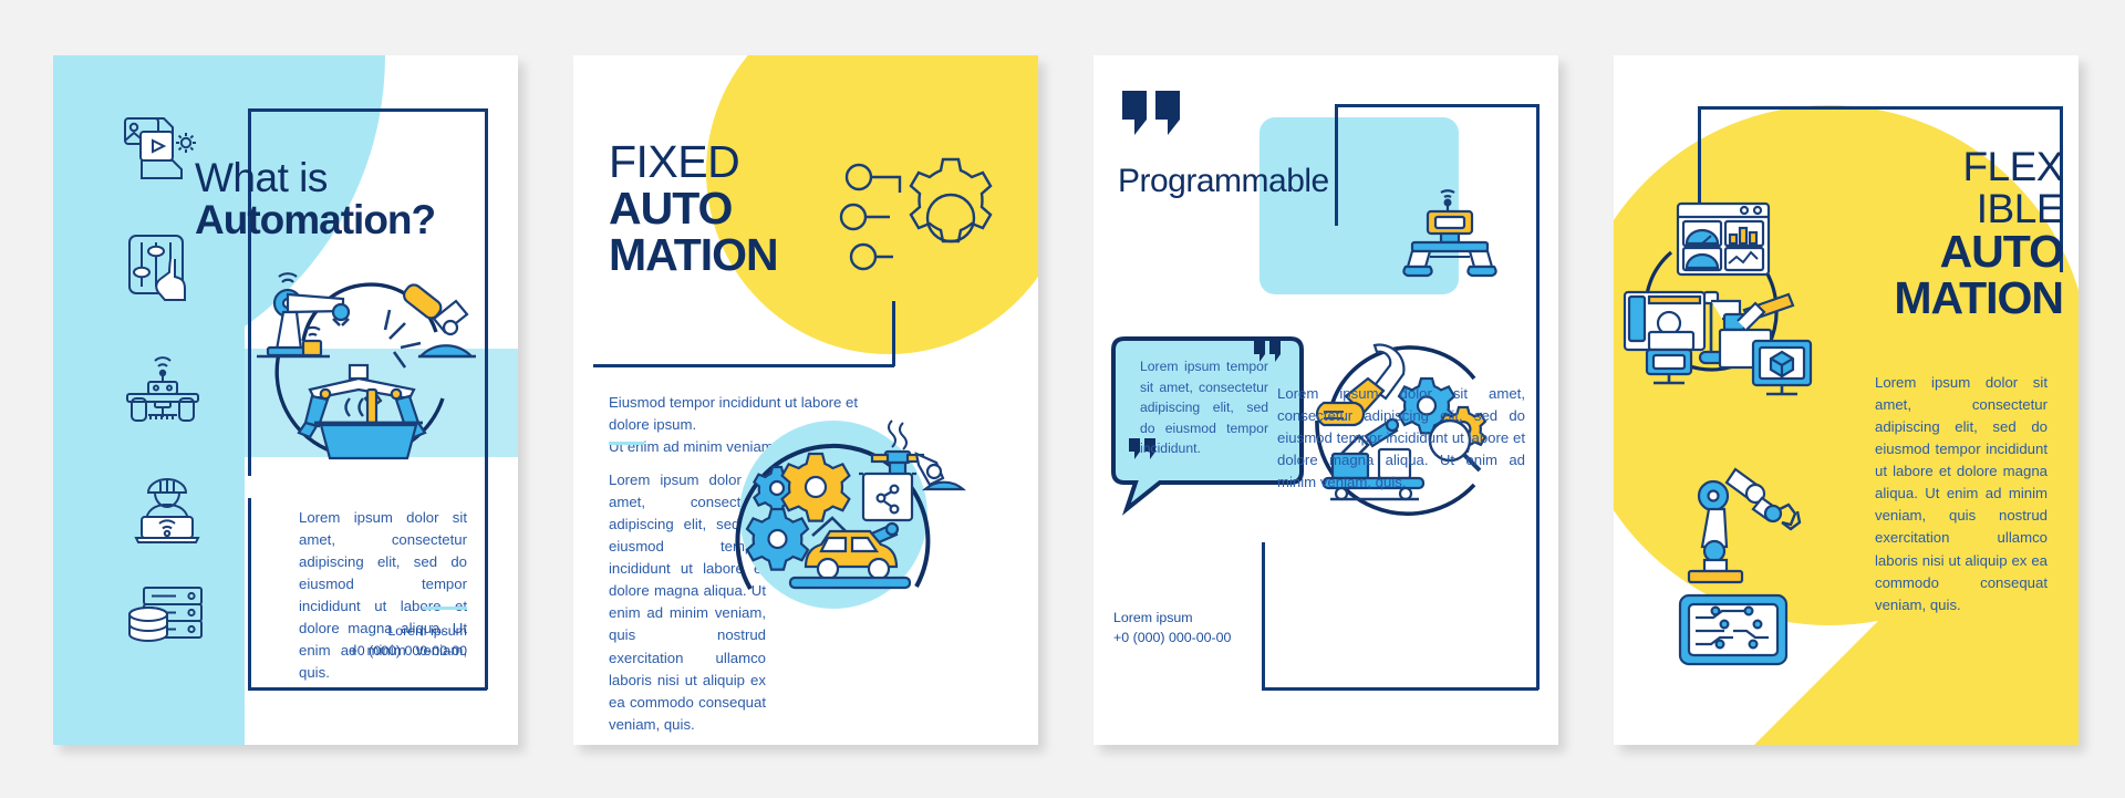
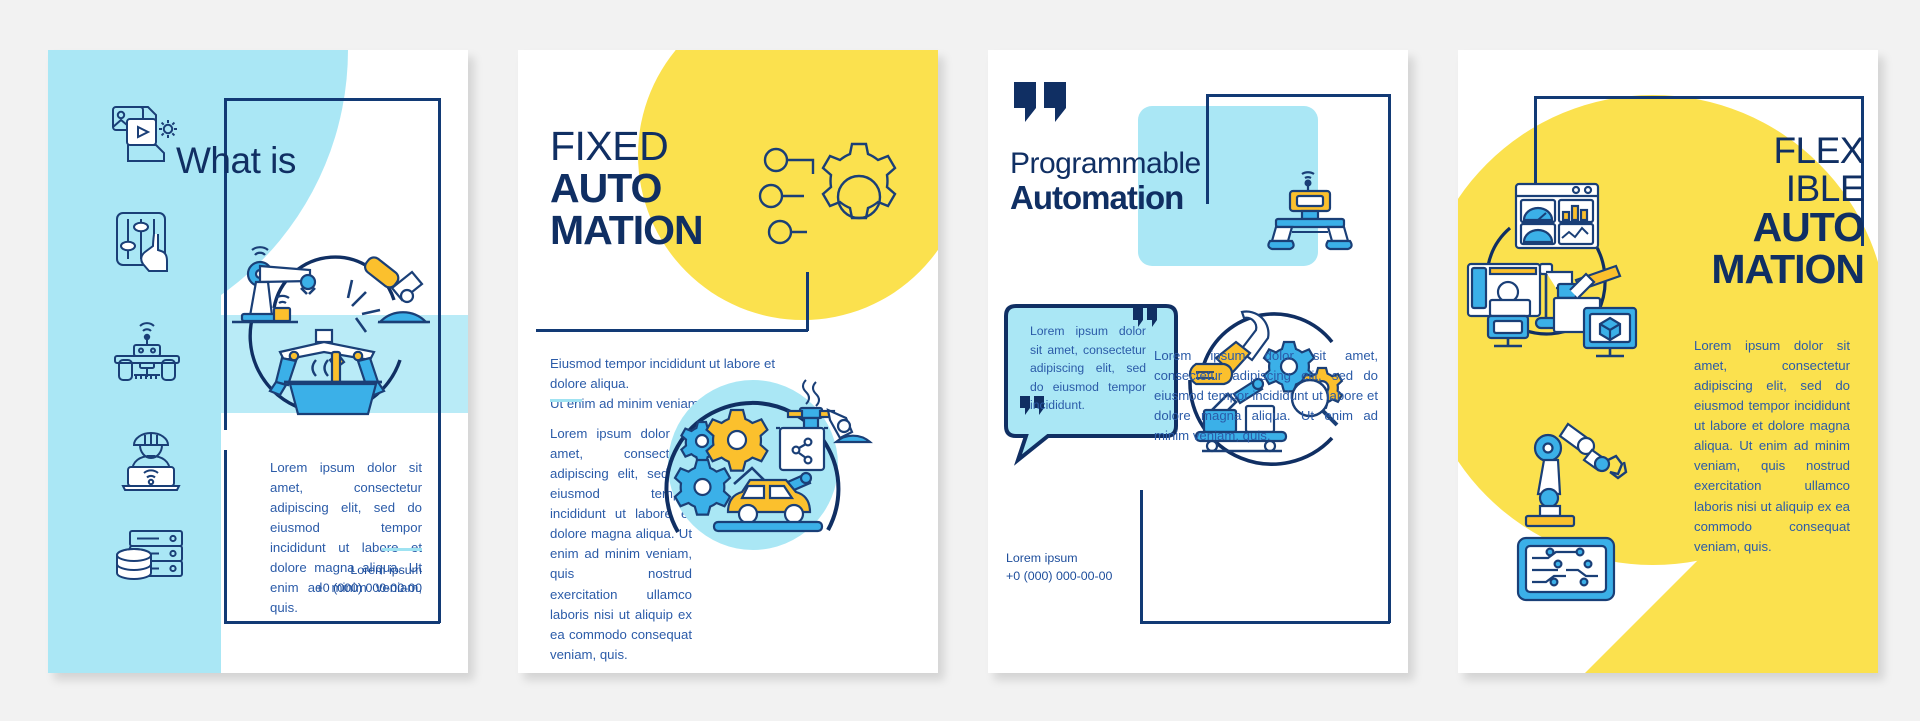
  What is
- Automation?
  Lorem ipsum dolor sit amet, consectetur adipiscing elit, sed do eiusmod tempor incididunt ut lab dolore magna aliqua. Ut enim ad minim veniam, quis.
  Lorem ipsum
  +0 (000) 000-00-00
  FIXED
  AUTO
  MATION
- Eiusmod tempor incididunt ut labore et dolore ipsum.
+ Eiusmod tempor incididunt ut labore et dolore aliqua.
  Ut enim ad minim venia
  Lorem ipsum dolor amet, consect adipiscing elit, sed eiusmod te incididunt ut labor dolore magna aliqua. Ut enim ad minim veniam, quis nostrud exercitation ullamco laboris nisi ut aliquip ex ea commodo consequat veniam, quis.
  Programmable
+ Automation
- Lorem ipsum tempor sit amet, consectetur adipiscing elit, sed do eiusmod tempor incididunt.
+ Lorem ipsum dolor sit amet, consectetur adipiscing elit, sed do eiusmod tempor incididunt.
  Lorem ipsum dolor sit amet, consectetur adipiscing elit, sed do eiusmod tempor incididunt ut labore et dolore magna aliqua. Ut enim ad minim veniam, quis.
  Lorem ipsum
  +0 (000) 000-00-00
  FLEX
  IBLE
  AUTO
  MATION
  Lorem ipsum dolor sit amet, consectetur adipiscing elit, sed do eiusmod tempor incididunt ut labore et dolore magna aliqua. Ut enim ad minim veniam, quis nostrud exercitation ullamco laboris nisi ut aliquip ex ea commodo consequat veniam, quis.
